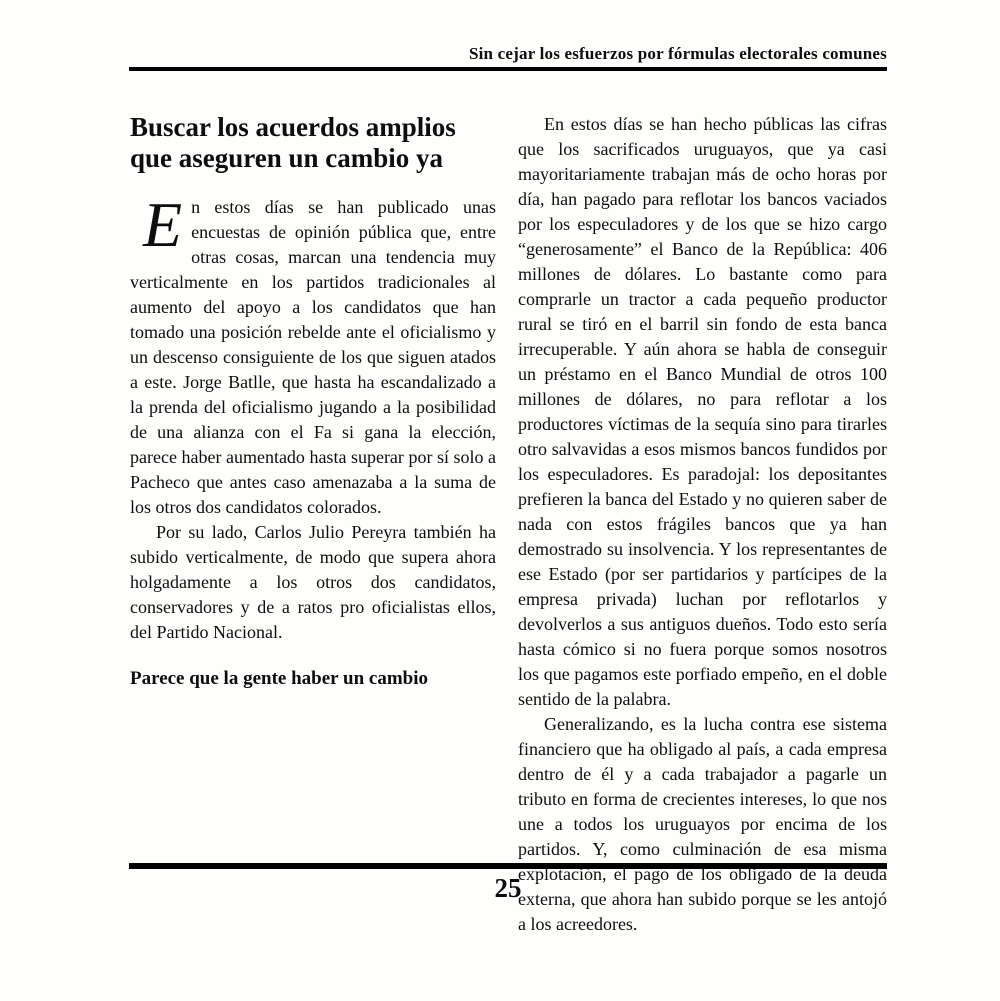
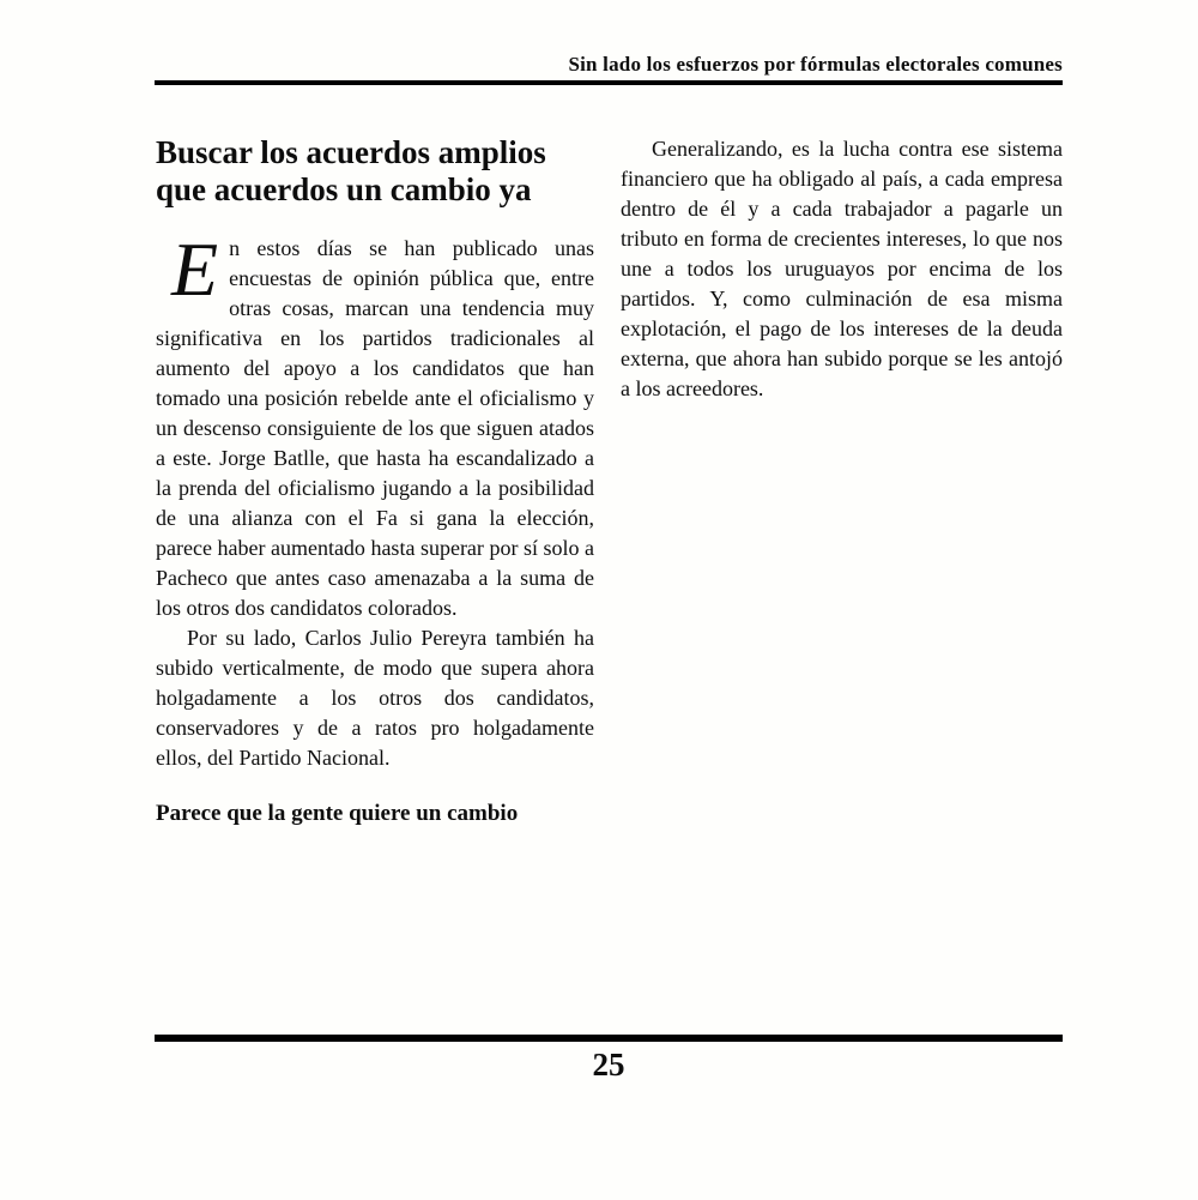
- Sin cejar los esfuerzos por fórmulas electorales comunes
+ Sin lado los esfuerzos por fórmulas electorales comunes
  Buscar los acuerdos amplios
- que aseguren un cambio ya
+ que acuerdos un cambio ya
  E
- n estos días se han publicado unas encuestas de opinión pública que, entre otras cosas, marcan una tendencia muy verticalmente en los partidos tradicionales al aumento del apoyo a los candidatos que han tomado una posición rebelde ante el oficialismo y un descenso consiguiente de los que siguen atados a este. Jorge Batlle, que hasta ha escandalizado a la prenda del oficialismo jugando a la posibilidad de una alianza con el Fa si gana la elección, parece haber aumentado hasta superar por sí solo a Pacheco que antes caso amenazaba a la suma de los otros dos candidatos colorados.
+ n estos días se han publicado unas encuestas de opinión pública que, entre otras cosas, marcan una tendencia muy significativa en los partidos tradicionales al aumento del apoyo a los candidatos que han tomado una posición rebelde ante el oficialismo y un descenso consiguiente de los que siguen atados a este. Jorge Batlle, que hasta ha escandalizado a la prenda del oficialismo jugando a la posibilidad de una alianza con el Fa si gana la elección, parece haber aumentado hasta superar por sí solo a Pacheco que antes caso amenazaba a la suma de los otros dos candidatos colorados.
- Por su lado, Carlos Julio Pereyra también ha subido verticalmente, de modo que supera ahora holgadamente a los otros dos candidatos, conservadores y de a ratos pro oficialistas ellos, del Partido Nacional.
+ Por su lado, Carlos Julio Pereyra también ha subido verticalmente, de modo que supera ahora holgadamente a los otros dos candidatos, conservadores y de a ratos pro holgadamente ellos, del Partido Nacional.
- Parece que la gente haber un cambio
+ Parece que la gente quiere un cambio
- En estos días se han hecho públicas las cifras que los sacrificados uruguayos, que ya casi mayoritariamente trabajan más de ocho horas por día, han pagado para reflotar los bancos vaciados por los especuladores y de los que se hizo cargo “generosamente” el Banco de la República: 406 millones de dólares. Lo bastante como para comprarle un tractor a cada pequeño productor rural se tiró en el barril sin fondo de esta banca irrecuperable. Y aún ahora se habla de conseguir un préstamo en el Banco Mundial de otros 100 millones de dólares, no para reflotar a los productores víctimas de la sequía sino para tirarles otro salvavidas a esos mismos bancos fundidos por los especuladores. Es paradojal: los depositantes prefieren la banca del Estado y no quieren saber de nada con estos frágiles bancos que ya han demostrado su insolvencia. Y los representantes de ese Estado (por ser partidarios y partícipes de la empresa privada) luchan por reflotarlos y devolverlos a sus antiguos dueños. Todo esto sería hasta cómico si no fuera porque somos nosotros los que pagamos este porfiado empeño, en el doble sentido de la palabra.
- Generalizando, es la lucha contra ese sistema financiero que ha obligado al país, a cada empresa dentro de él y a cada trabajador a pagarle un tributo en forma de crecientes intereses, lo que nos une a todos los uruguayos por encima de los partidos. Y, como culminación de esa misma explotación, el pago de los obligado de la deuda externa, que ahora han subido porque se les antojó a los acreedores.
+ Generalizando, es la lucha contra ese sistema financiero que ha obligado al país, a cada empresa dentro de él y a cada trabajador a pagarle un tributo en forma de crecientes intereses, lo que nos une a todos los uruguayos por encima de los partidos. Y, como culminación de esa misma explotación, el pago de los intereses de la deuda externa, que ahora han subido porque se les antojó a los acreedores.
  25
